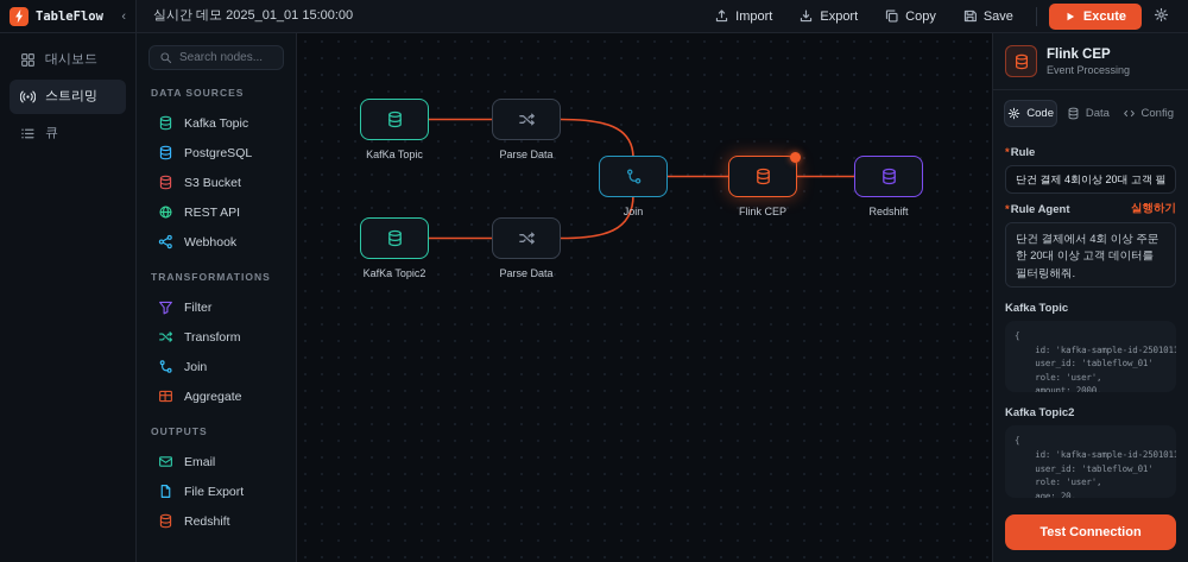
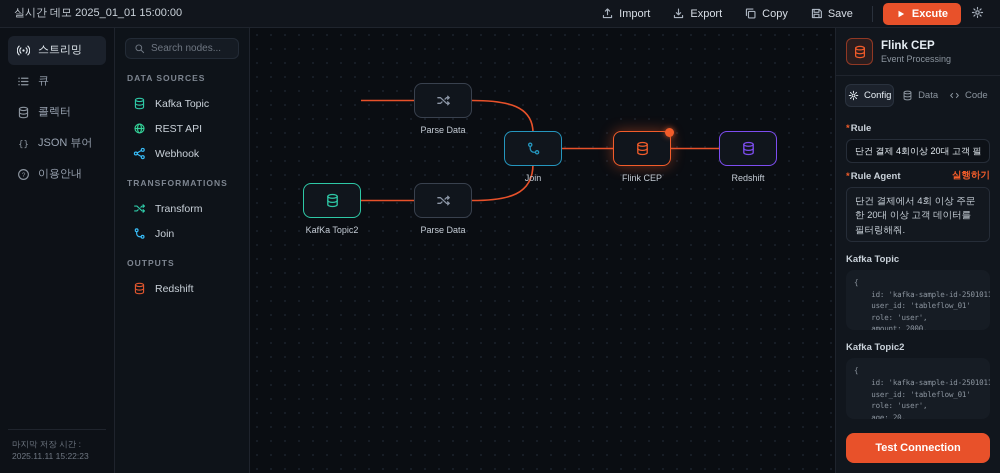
- TableFlow
- ‹
  실시간 데모 2025_01_01 15:00:00
  Import
  Export
  Copy
  Save
  Excute
- 대시보드
  스트리밍
  큐
+ 콜렉터
+ {}
+ JSON 뷰어
+ 이용안내
+ 마지막 저장 시간 :
+ 2025.11.11 15:22:23
  Search nodes...
  DATA SOURCES
  Kafka Topic
- PostgreSQL
- S3 Bucket
  REST API
  Webhook
  TRANSFORMATIONS
- Filter
  Transform
  Join
- Aggregate
  OUTPUTS
- Email
- File Export
  Redshift
- KafKa Topic
  Parse Data
  KafKa Topic2
  Parse Data
  Join
  Flink CEP
  Redshift
  Flink CEP
  Event Processing
- Code
+ Config
  Data
- Config
+ Code
  *Rule
  단건 결제 4회이상 20대 고객 필
  *Rule Agent
  실행하기
  Kafka Topic
  {
  id: 'kafka-sample-id-2501011
  user_id: 'tableflow_01'
  role: 'user',
  amount: 2000,
  Kafka Topic2
  {
  id: 'kafka-sample-id-2501011
  user_id: 'tableflow_01'
  role: 'user',
  age: 20,
  Test Connection
